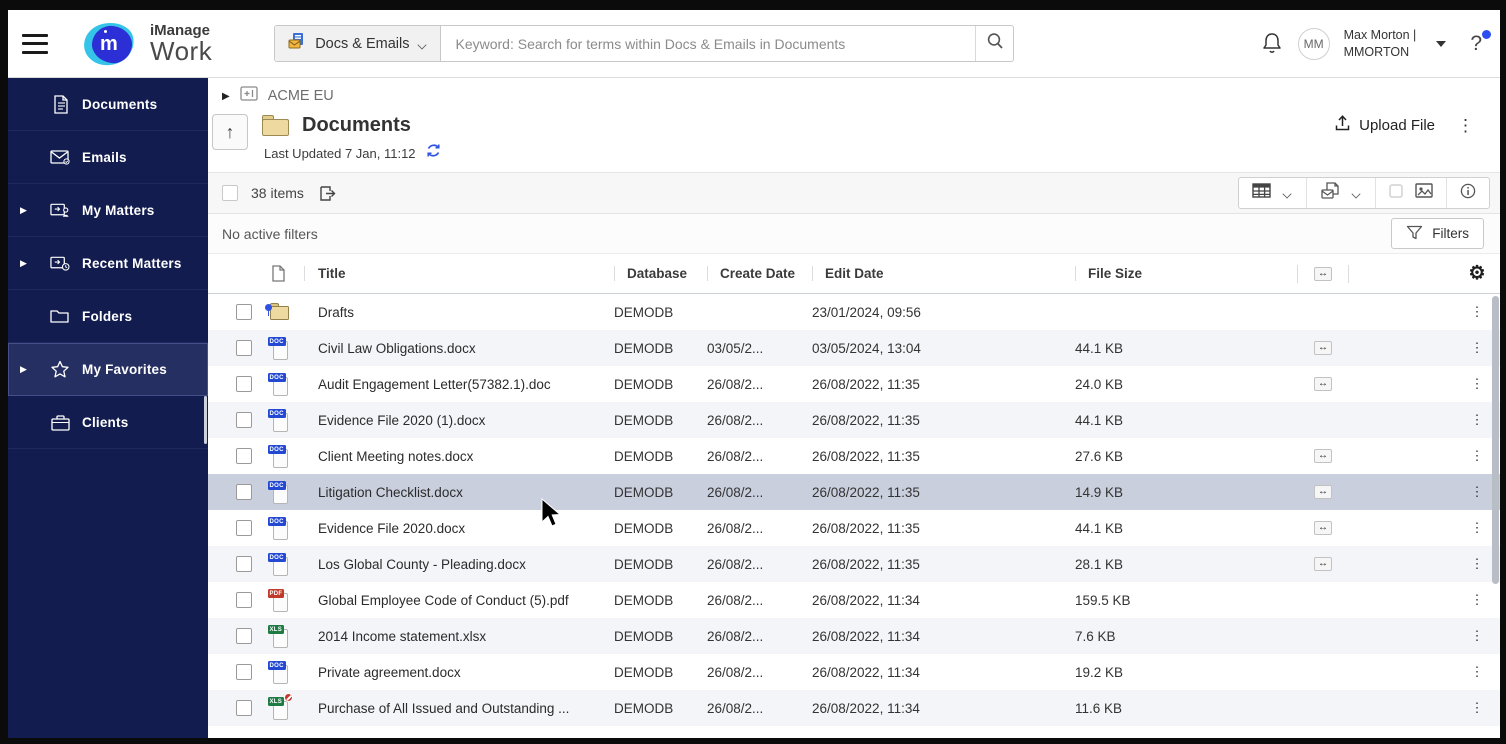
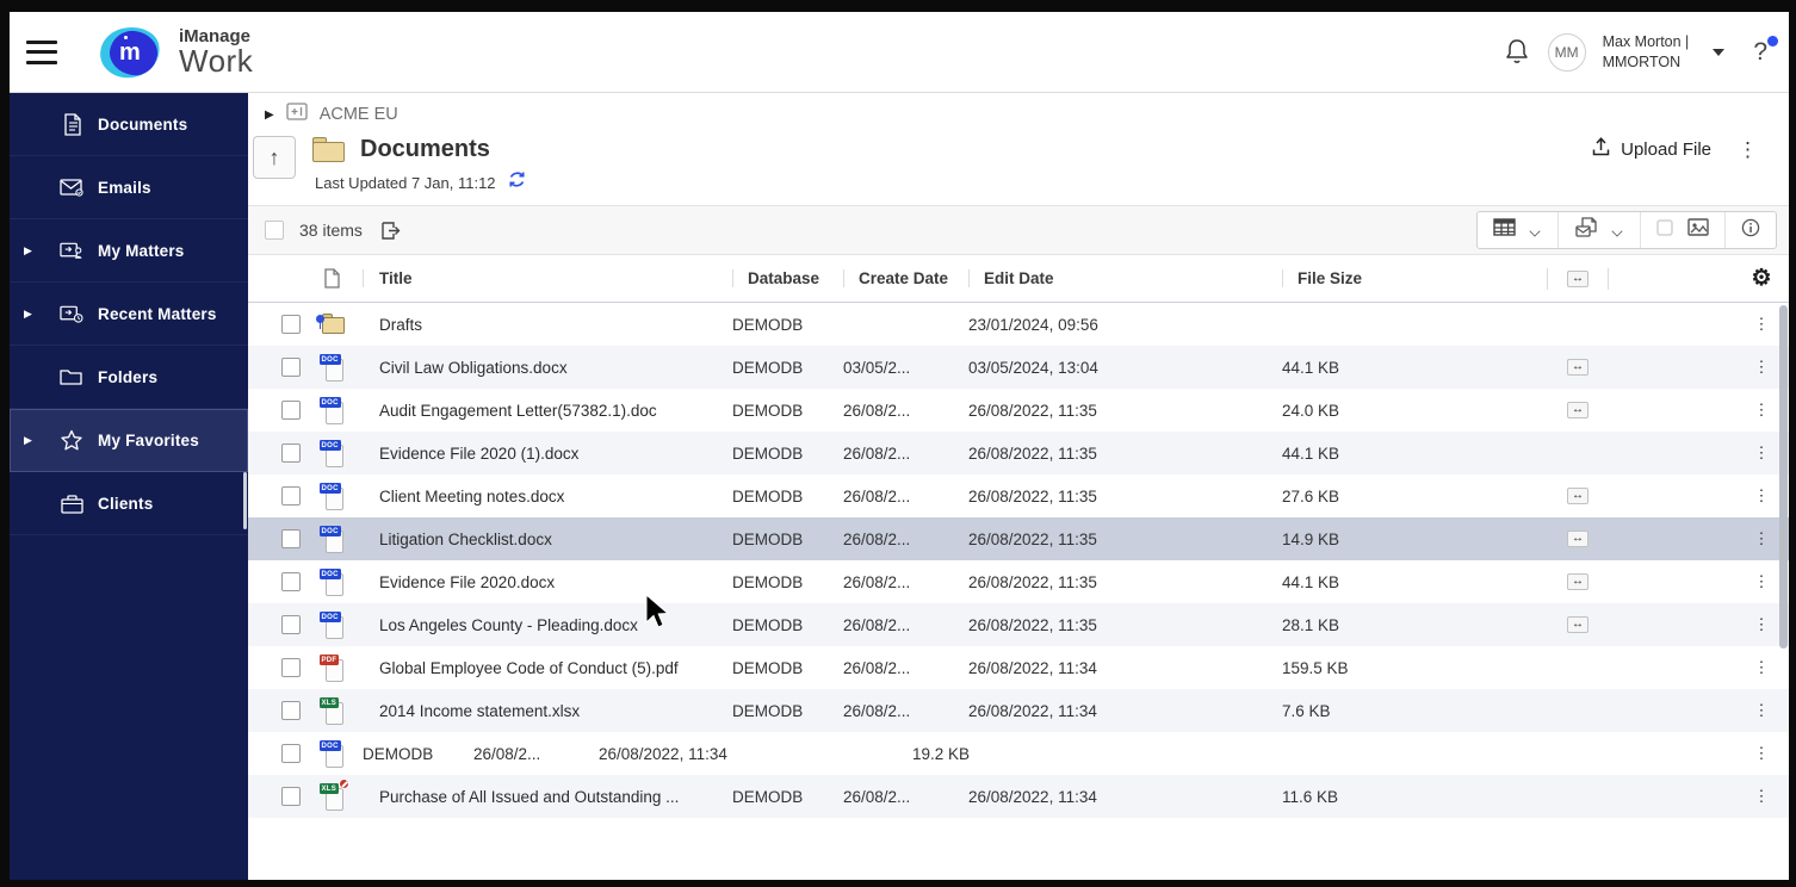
  m
  iManage
  Work
- Docs & Emails
- Keyword: Search for terms within Docs & Emails in Documents
  MM
  Max Morton |
  MMORTON
  ?
  Documents
  Emails
  ▶
  My Matters
  ▶
  Recent Matters
  Folders
  ▶
  My Favorites
  Clients
  ▶
  ACME EU
  ↑
  Documents
  Last Updated 7 Jan, 11:12
  Upload File
  ⋮
  38 items
- No active filters
- Filters
  Title
  Database
  Create Date
  Edit Date
  File Size
  ↔
  ⚙
  Drafts
  DEMODB
  23/01/2024, 09:56
  ⋮
  Civil Law Obligations.docx
  DEMODB
  03/05/2...
  03/05/2024, 13:04
  44.1 KB
  ↔
  ⋮
  Audit Engagement Letter(57382.1).doc
  DEMODB
  26/08/2...
  26/08/2022, 11:35
  24.0 KB
  ↔
  ⋮
  Evidence File 2020 (1).docx
  DEMODB
  26/08/2...
  26/08/2022, 11:35
  44.1 KB
  ⋮
  Client Meeting notes.docx
  DEMODB
  26/08/2...
  26/08/2022, 11:35
  27.6 KB
  ↔
  ⋮
  Litigation Checklist.docx
  DEMODB
  26/08/2...
  26/08/2022, 11:35
  14.9 KB
  ↔
  ⋮
  Evidence File 2020.docx
  DEMODB
  26/08/2...
  26/08/2022, 11:35
  44.1 KB
  ↔
  ⋮
- Los Global County - Pleading.docx
+ Los Angeles County - Pleading.docx
  DEMODB
  26/08/2...
  26/08/2022, 11:35
  28.1 KB
  ↔
  ⋮
  Global Employee Code of Conduct (5).pdf
  DEMODB
  26/08/2...
  26/08/2022, 11:34
  159.5 KB
  ⋮
  2014 Income statement.xlsx
  DEMODB
  26/08/2...
  26/08/2022, 11:34
  7.6 KB
  ⋮
- Private agreement.docx
  DEMODB
  26/08/2...
  26/08/2022, 11:34
  19.2 KB
  ⋮
  Purchase of All Issued and Outstanding ...
  DEMODB
  26/08/2...
  26/08/2022, 11:34
  11.6 KB
  ⋮
